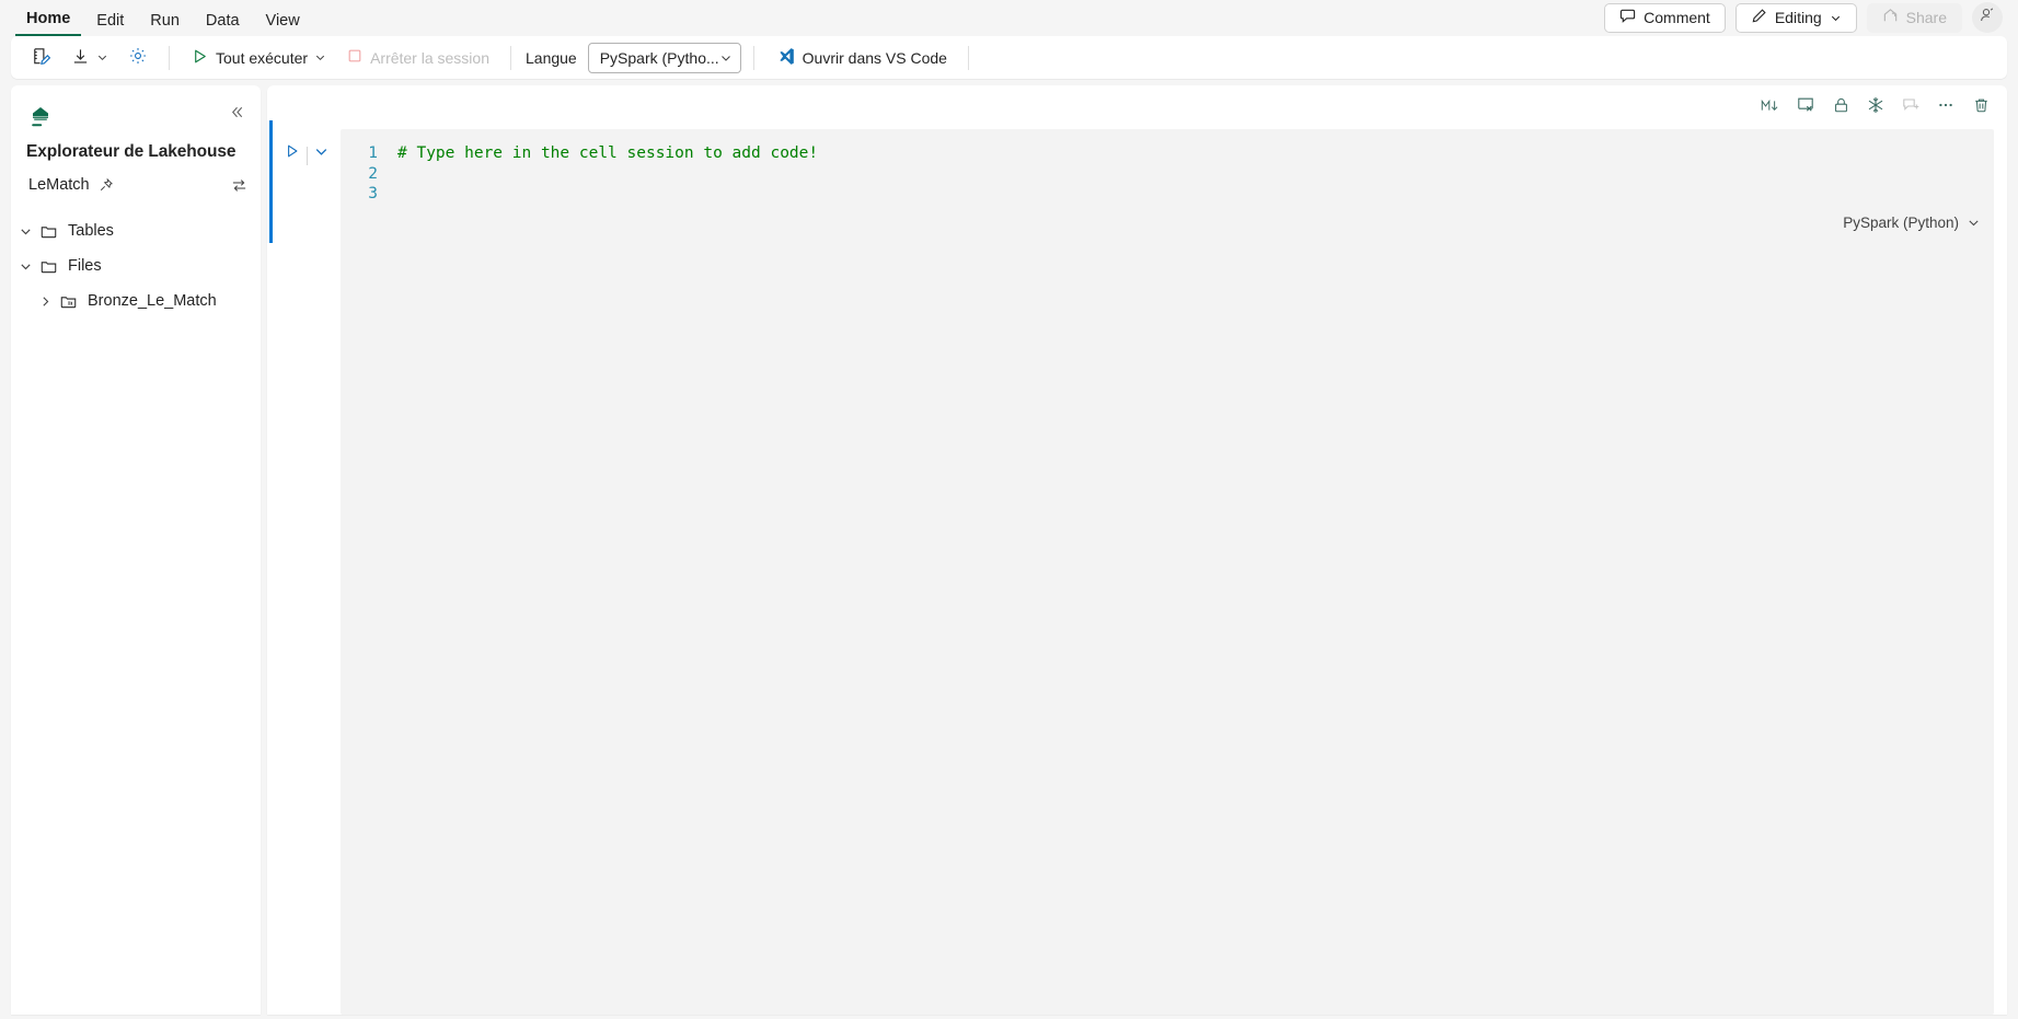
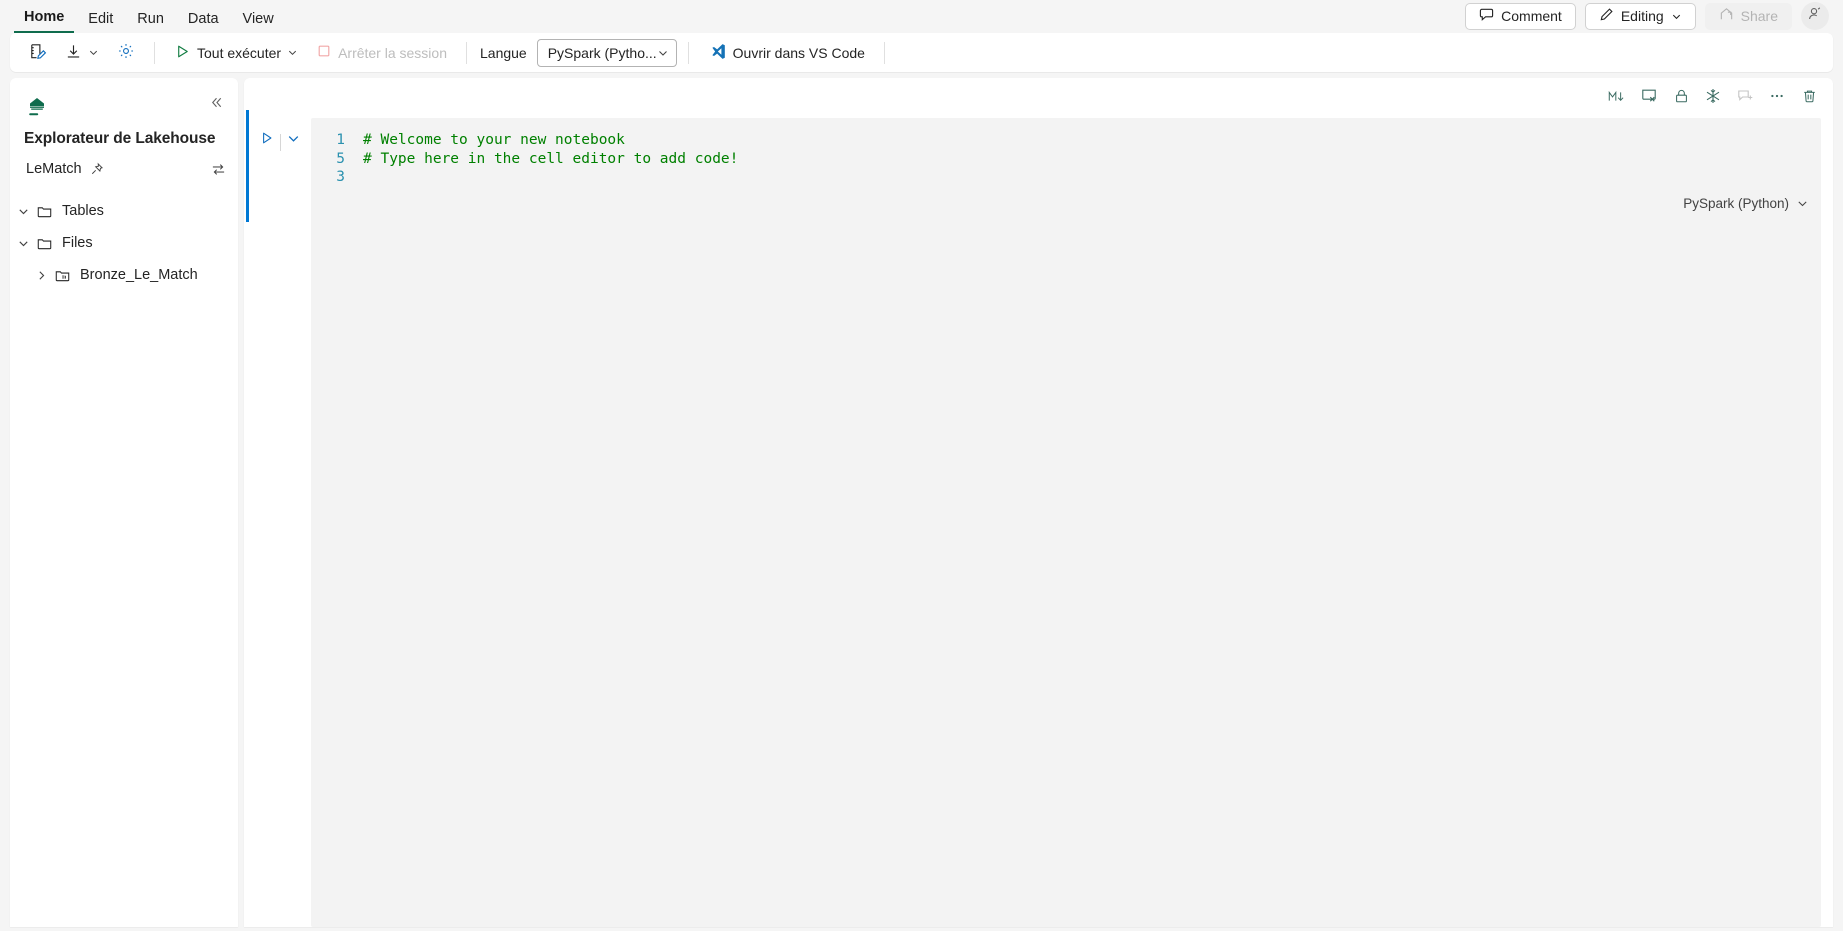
  Home
  Edit
  Run
  Data
  View
  Comment
  Editing
  Share
  Tout exécuter
  Arrêter la session
  Langue
  PySpark (Pytho...
  Ouvrir dans VS Code
  Explorateur de Lakehouse
  LeMatch
  Tables
  Files
  Bronze_Le_Match
  1
- 2
+ 5
  3
+ # Welcome to your new notebook
- # Type here in the cell session to add code!
+ # Type here in the cell editor to add code!
  PySpark (Python)
